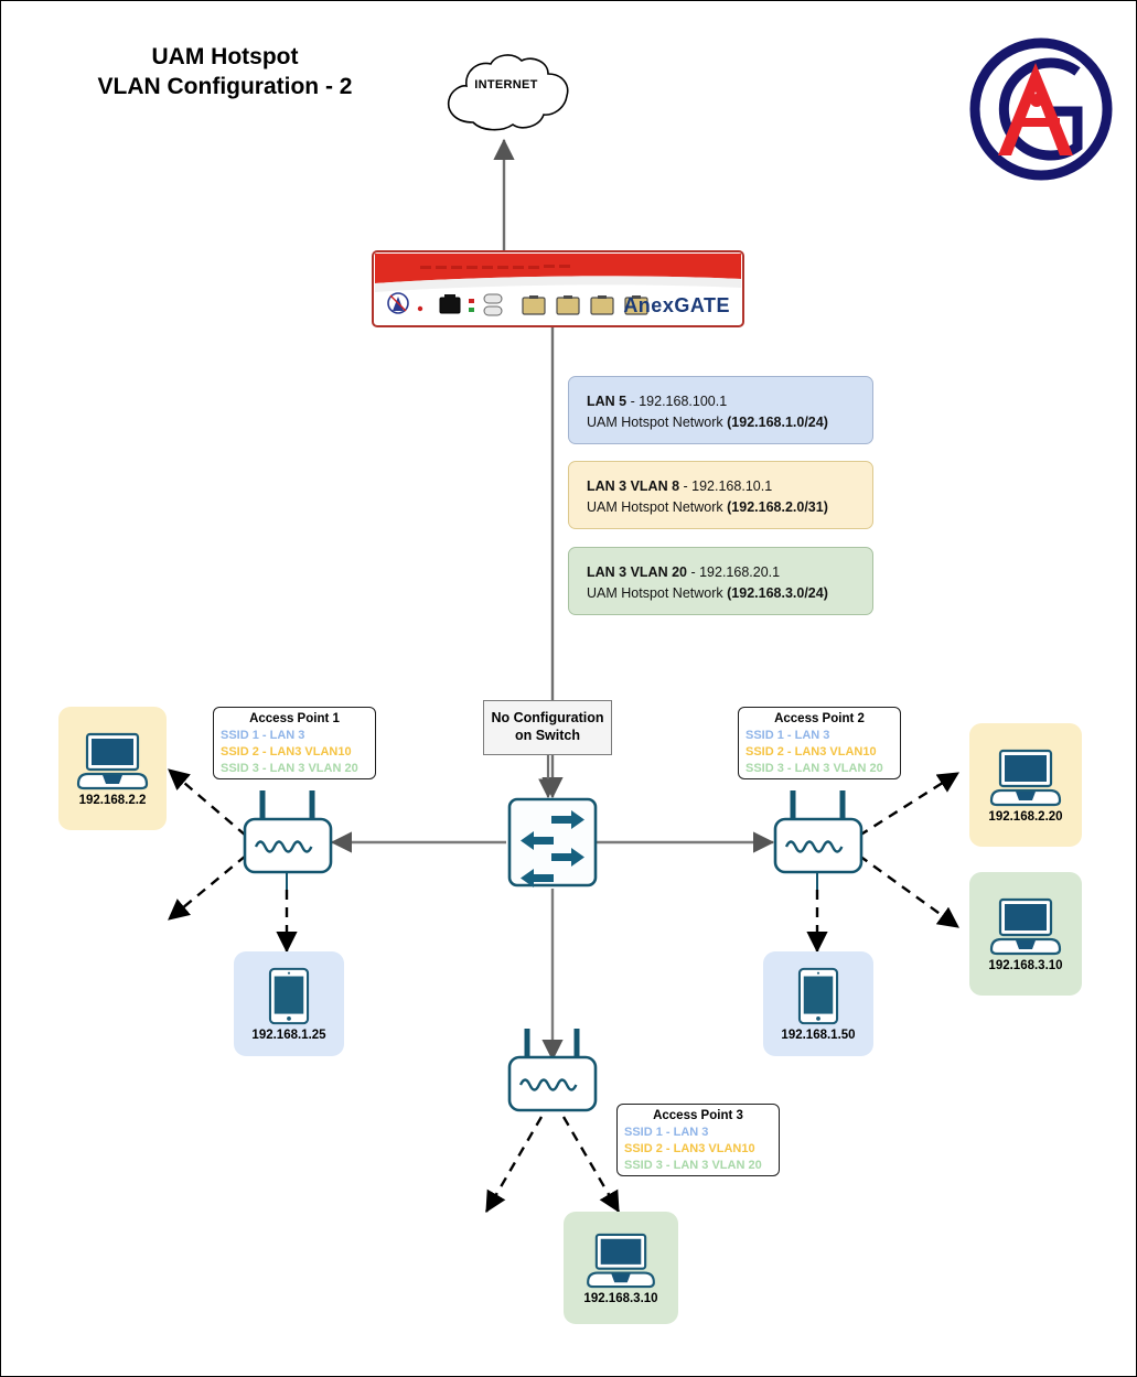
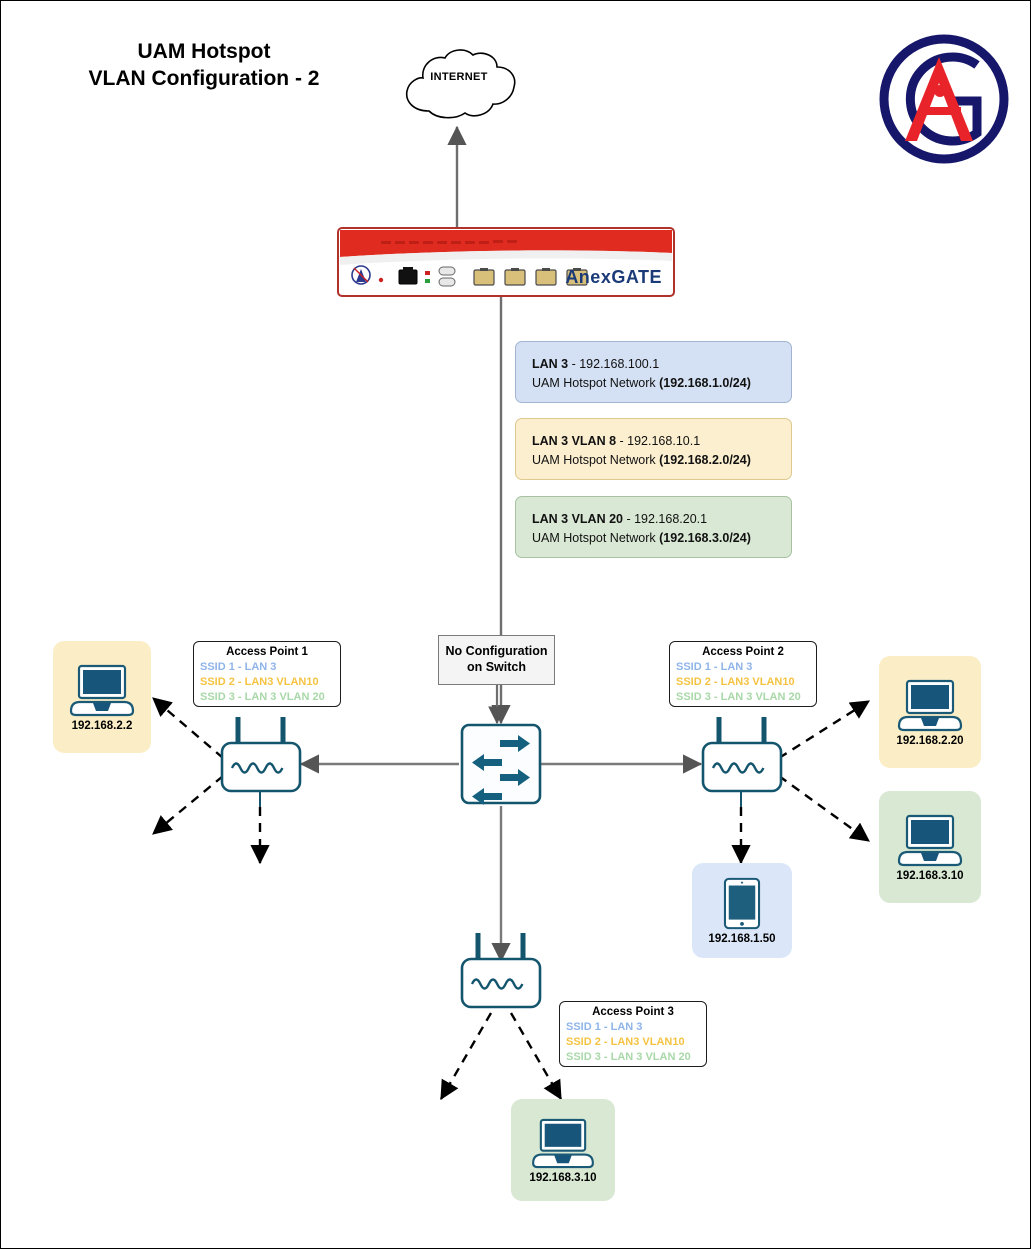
  UAM Hotspot
  VLAN Configuration - 2
  INTERNET
  AnexGATE
- LAN 5 - 192.168.100.1
+ LAN 3 - 192.168.100.1
  UAM Hotspot Network (192.168.1.0/24)
  LAN 3 VLAN 8 - 192.168.10.1
- UAM Hotspot Network (192.168.2.0/31)
+ UAM Hotspot Network (192.168.2.0/24)
  LAN 3 VLAN 20 - 192.168.20.1
  UAM Hotspot Network (192.168.3.0/24)
  No Configuration
  on Switch
  Access Point 1
  SSID 1 - LAN 3
  SSID 2 - LAN3 VLAN10
  SSID 3 - LAN 3 VLAN 20
  Access Point 2
  SSID 1 - LAN 3
  SSID 2 - LAN3 VLAN10
  SSID 3 - LAN 3 VLAN 20
  Access Point 3
  SSID 1 - LAN 3
  SSID 2 - LAN3 VLAN10
  SSID 3 - LAN 3 VLAN 20
  192.168.2.2
- 192.168.1.25
  192.168.2.20
  192.168.3.10
  192.168.1.50
  192.168.3.10
